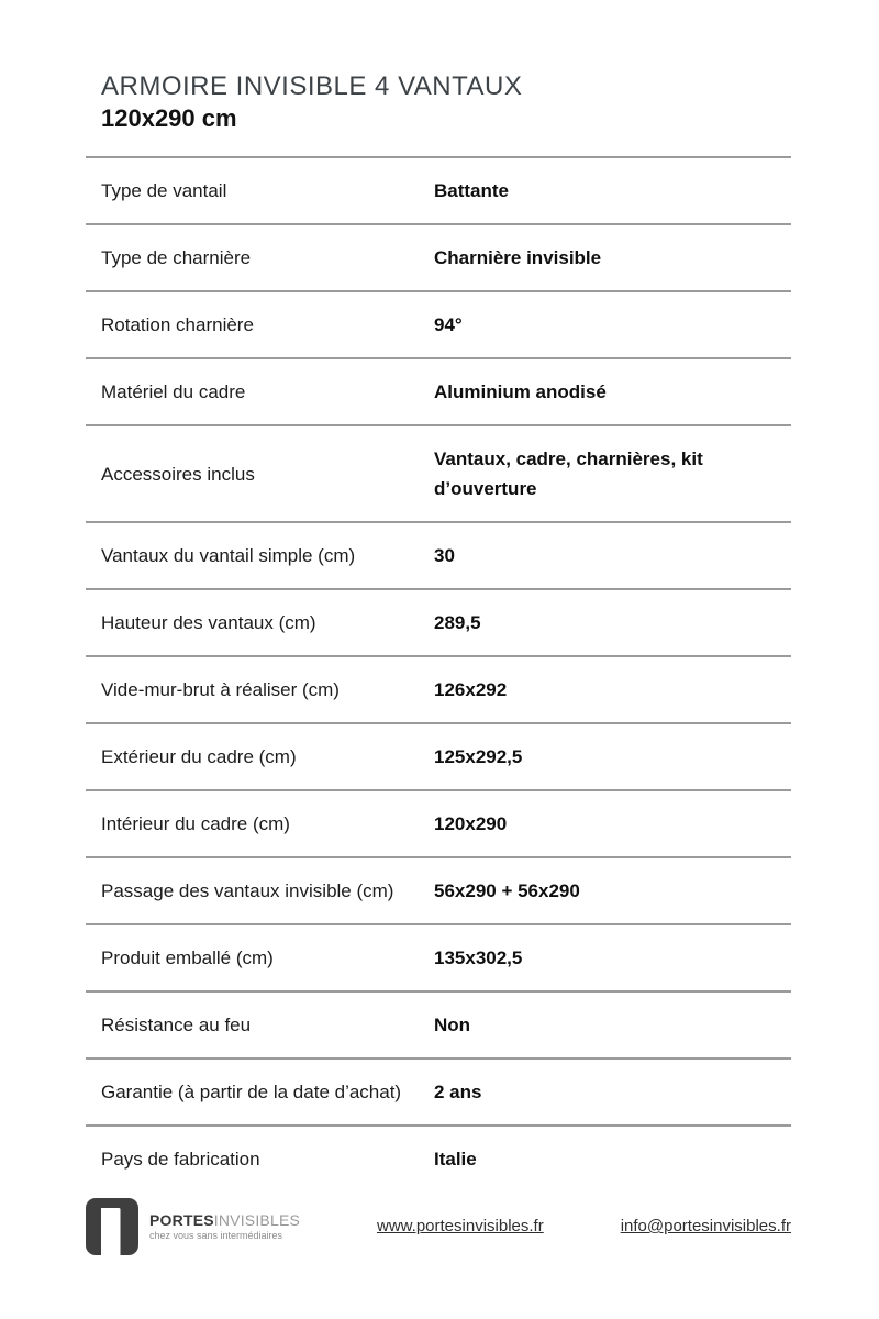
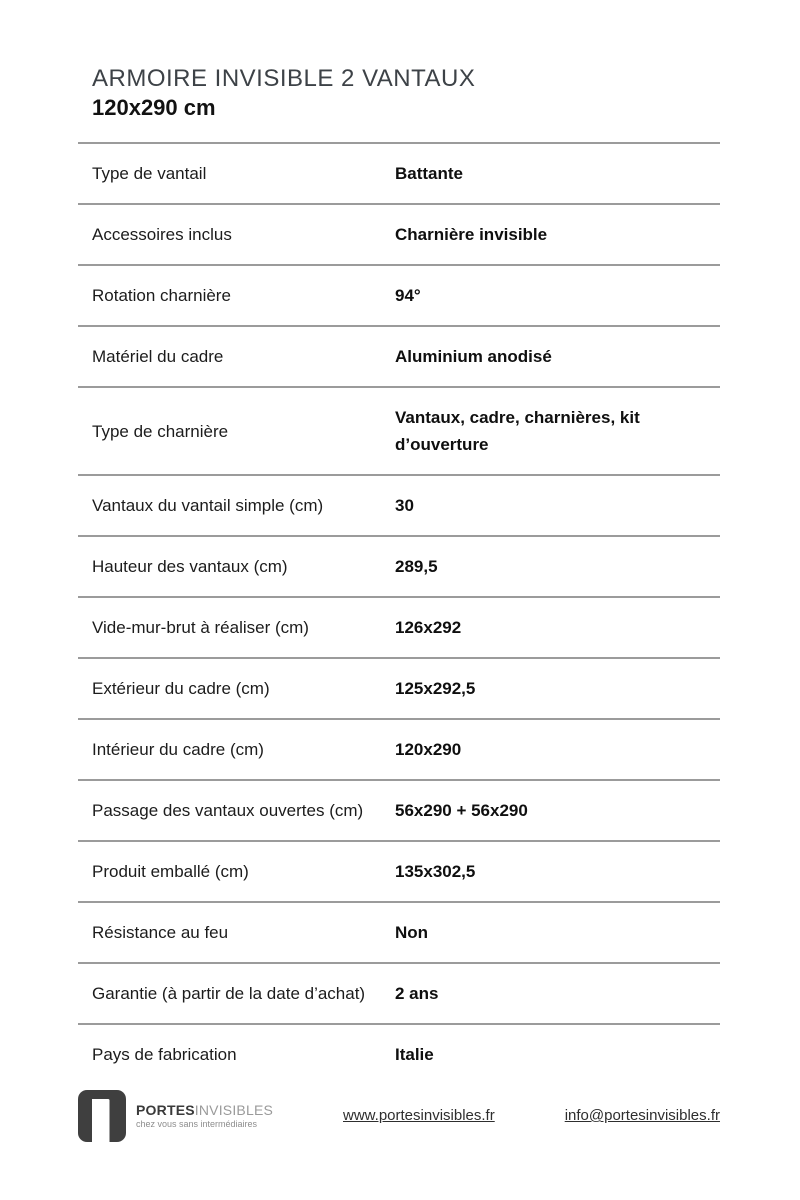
- ARMOIRE INVISIBLE 4 VANTAUX
+ ARMOIRE INVISIBLE 2 VANTAUX
  120x290 cm
  Type de vantail
  Battante
- Type de charnière
+ Accessoires inclus
  Charnière invisible
  Rotation charnière
  94°
  Matériel du cadre
  Aluminium anodisé
- Accessoires inclus
+ Type de charnière
  Vantaux, cadre, charnières, kit d’ouverture
  Vantaux du vantail simple (cm)
  30
  Hauteur des vantaux (cm)
  289,5
  Vide-mur-brut à réaliser (cm)
  126x292
  Extérieur du cadre (cm)
  125x292,5
  Intérieur du cadre (cm)
  120x290
- Passage des vantaux invisible (cm)
+ Passage des vantaux ouvertes (cm)
  56x290 + 56x290
  Produit emballé (cm)
  135x302,5
  Résistance au feu
  Non
  Garantie (à partir de la date d’achat)
  2 ans
  Pays de fabrication
  Italie
  PORTESINVISIBLES
  chez vous sans intermédiaires
  www.portesinvisibles.fr
  info@portesinvisibles.fr
